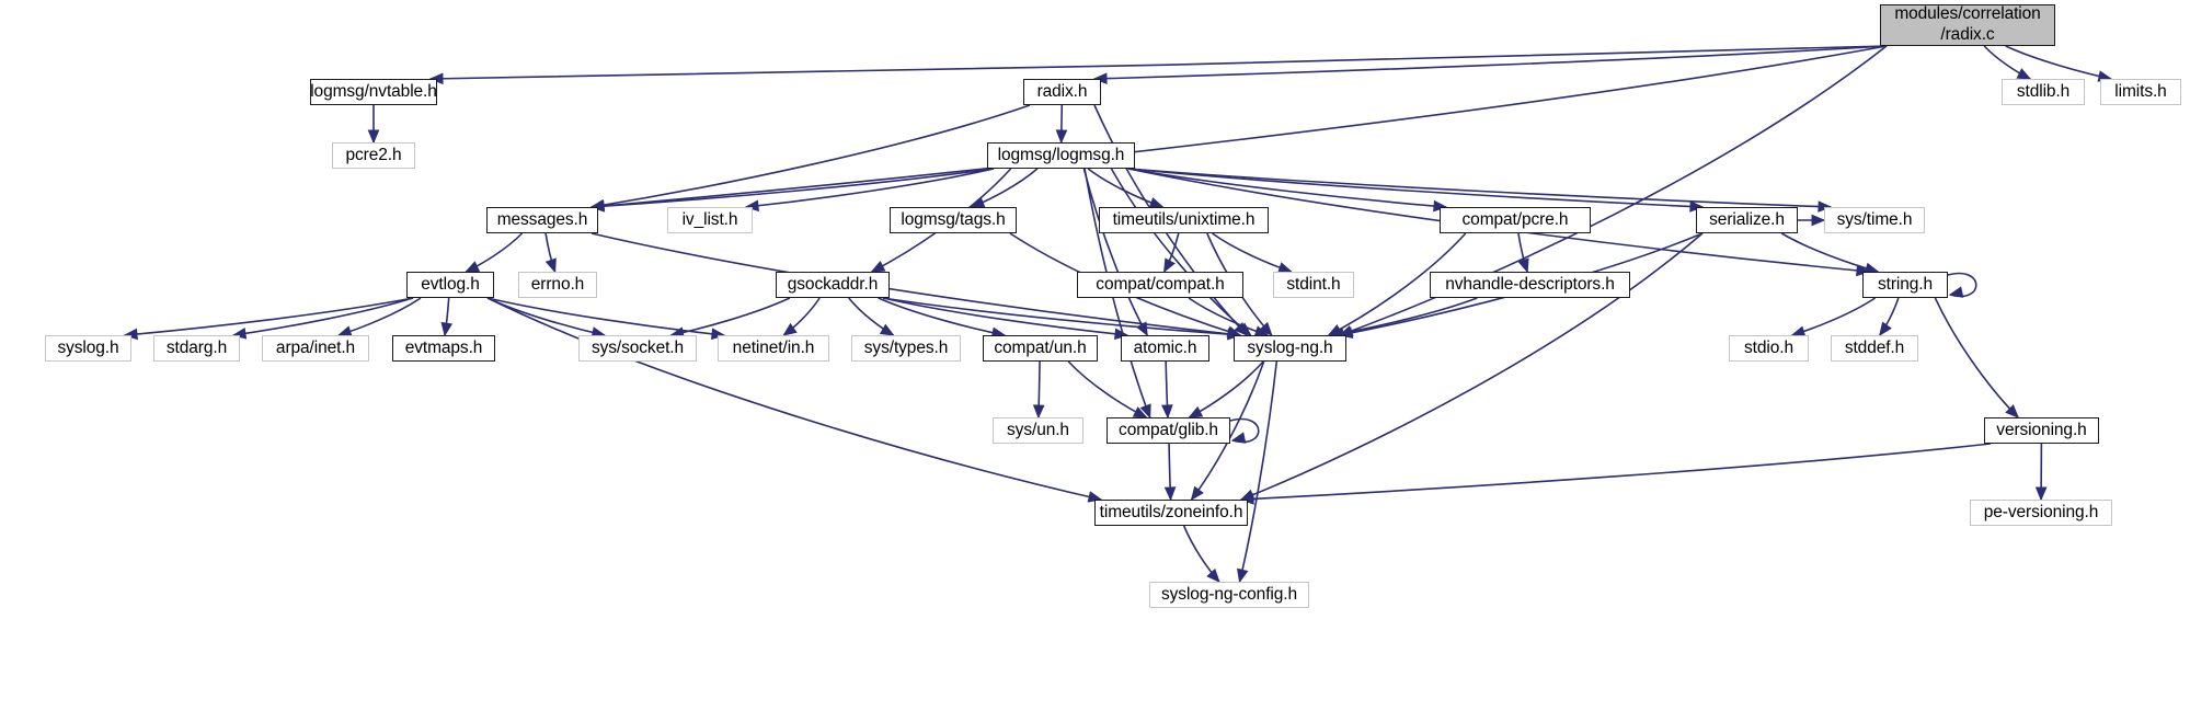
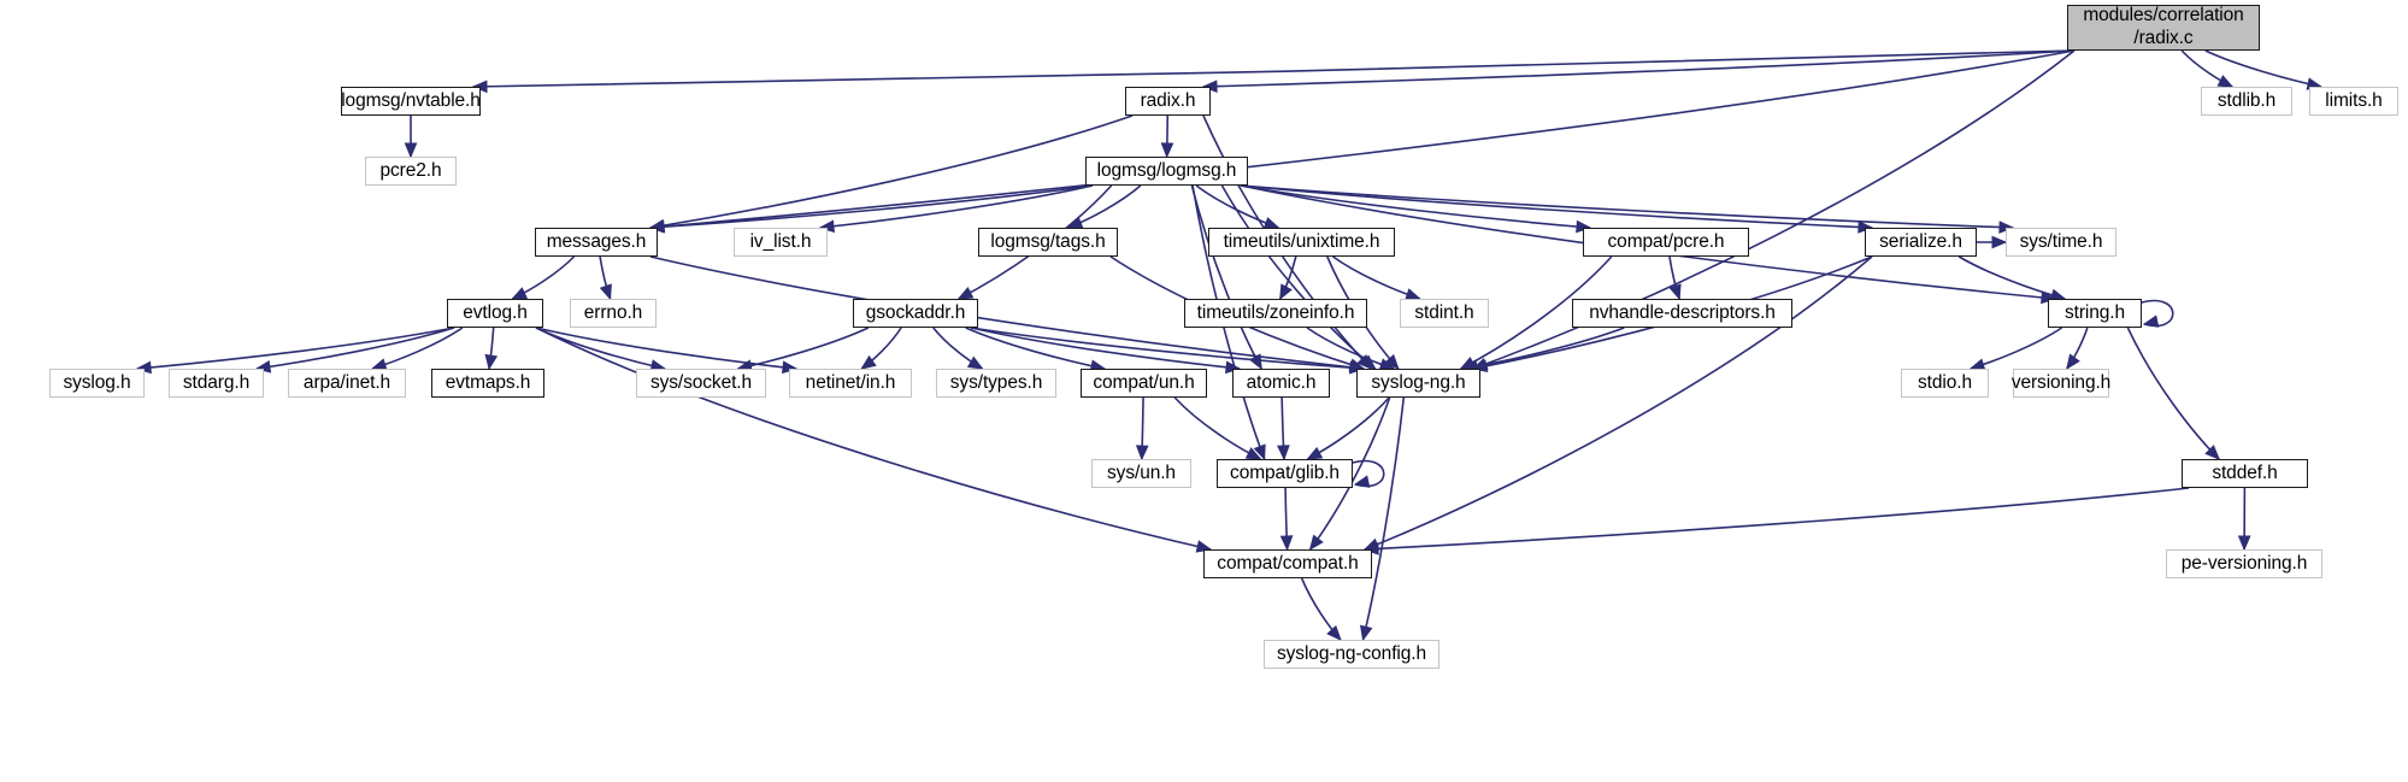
  modules/correlation
  /radix.c
  stdlib.h
  limits.h
  logmsg/nvtable.h
  radix.h
  pcre2.h
  logmsg/logmsg.h
  messages.h
  iv_list.h
  logmsg/tags.h
  timeutils/unixtime.h
  compat/pcre.h
  serialize.h
  sys/time.h
  evtlog.h
  errno.h
  gsockaddr.h
- compat/compat.h
+ timeutils/zoneinfo.h
  stdint.h
  nvhandle-descriptors.h
  string.h
  syslog.h
  stdarg.h
  arpa/inet.h
  evtmaps.h
  sys/socket.h
  netinet/in.h
  sys/types.h
  compat/un.h
  atomic.h
  syslog-ng.h
  stdio.h
- stddef.h
+ versioning.h
  sys/un.h
  compat/glib.h
- versioning.h
+ stddef.h
- timeutils/zoneinfo.h
+ compat/compat.h
  pe-versioning.h
  syslog-ng-config.h
